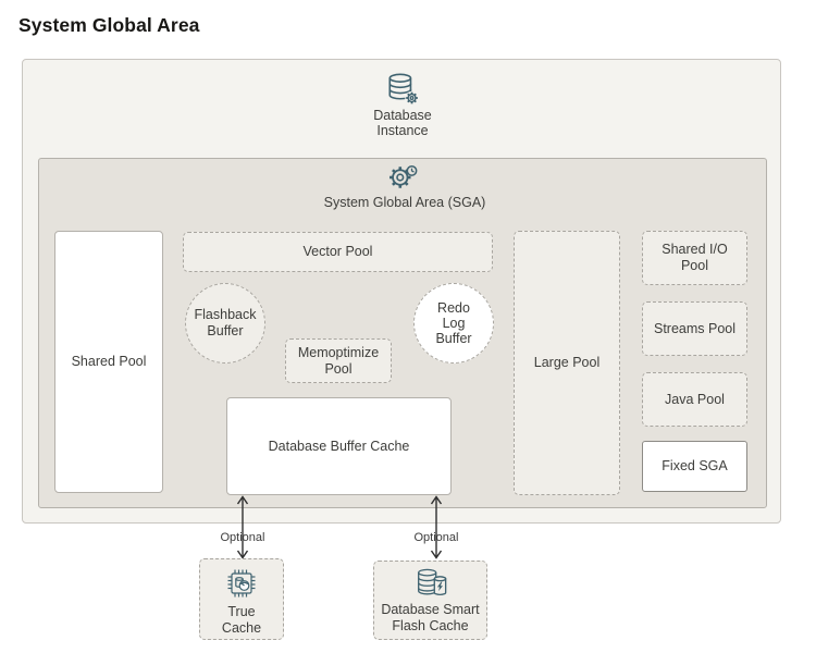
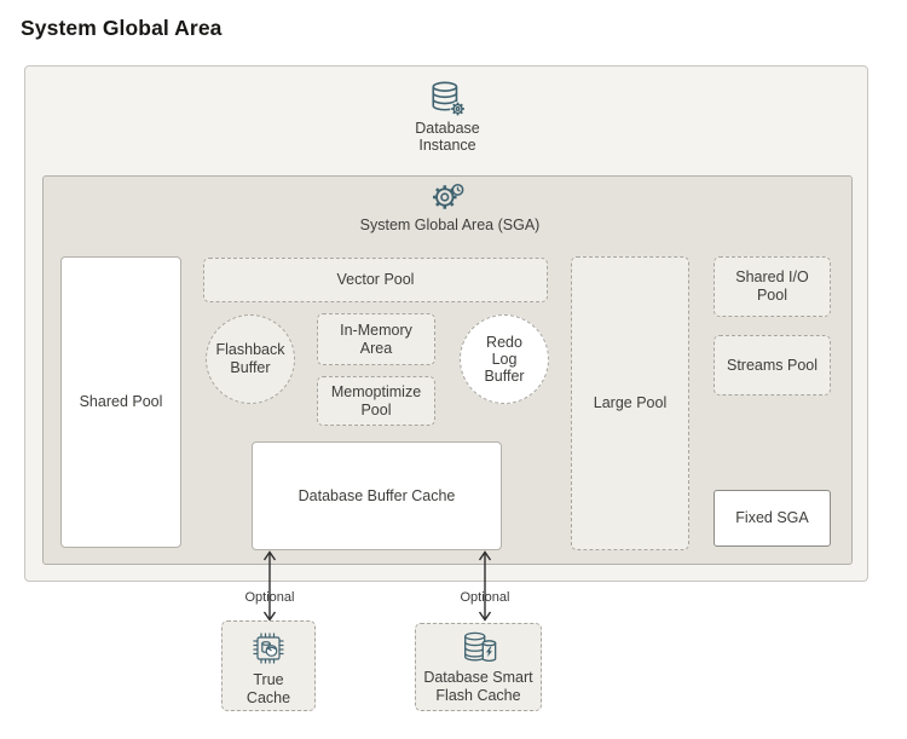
  System Global Area
  Database
  Instance
  System Global Area (SGA)
  Shared Pool
  Vector Pool
  Flashback
  Buffer
+ In-Memory
+ Area
  Memoptimize
  Pool
  Redo
  Log
  Buffer
  Database Buffer Cache
  Large Pool
  Shared I/O
  Pool
  Streams Pool
- Java Pool
  Fixed SGA
  Optional
  Optional
  True
  Cache
  Database Smart
  Flash Cache
